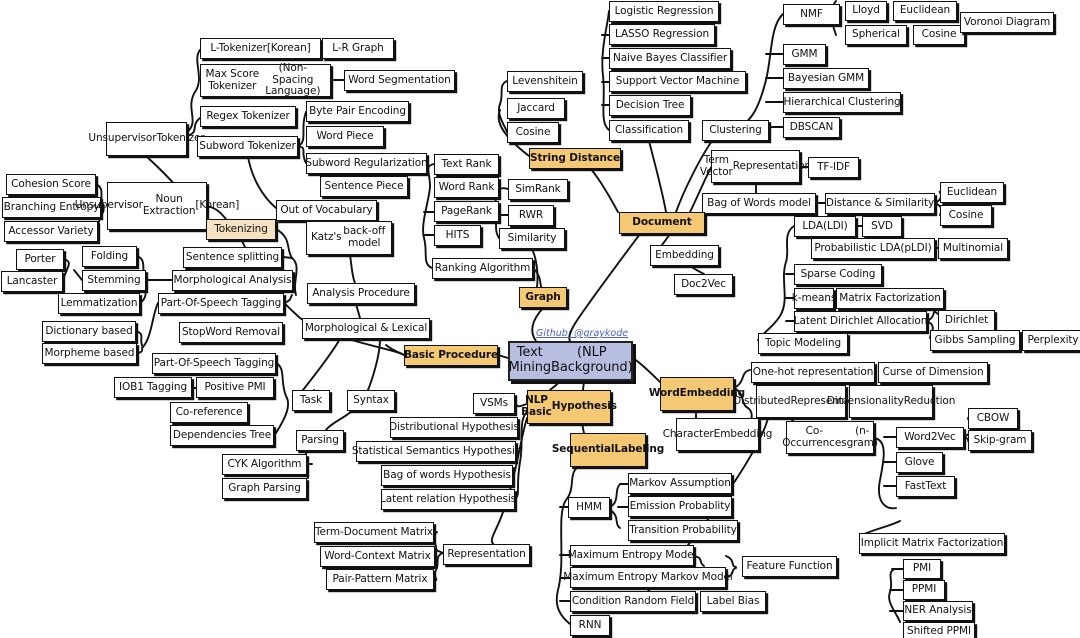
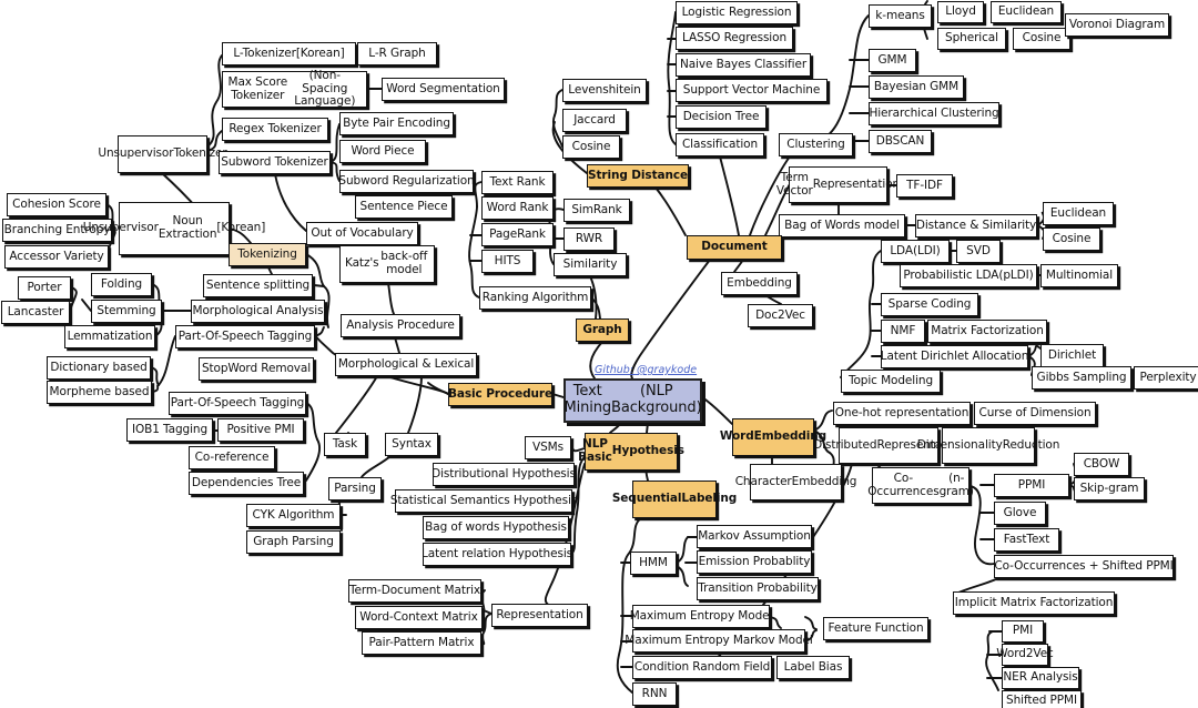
  Github: @graykode
  L-Tokenizer[Korean]
  L-R Graph
  Max Score Tokenizer
  (Non-Spacing Language)
  Word Segmentation
  Unsupervisor
  Tokeniz
  Regex Tokenizer
  Subword Tokenizer
  Byte Pair Encoding
  Word Piece
  Subword Regularization
  Sentence Piece
  Out of Vocabulary
  Katz's
  back-off model
  Cohesion Score
  Branching Entropy
  Accessor Variety
  Unsupervisor
  Noun Extraction
  [Korean]
  Porter
  Lancaster
  Folding
  Stemming
  Lemmatization
  Dictionary based
  Morpheme based
  Sentence splitting
  Morphological Analysis
  Part-Of-Speech Tagging
  StopWord Removal
  Part-Of-Speech Tagging
  IOB1 Tagging
  Positive PMI
  Co-reference
  Dependencies Tree
  CYK Algorithm
  Graph Parsing
  Analysis Procedure
  Morphological & Lexical
  Task
  Syntax
  Parsing
  VSMs
  Distributional Hypothesis
  Statistical Semantics Hypothesis
  Bag of words Hypothesis
  Latent relation Hypothesis
  Term-Document Matrix
  Word-Context Matrix
  Pair-Pattern Matrix
  Representation
  Text Rank
  Word Rank
  PageRank
  HITS
  Ranking Algorithm
  SimRank
  RWR
  Similarity
  Levenshitein
  Jaccard
  Cosine
  Logistic Regression
  LASSO Regression
  Naive Bayes Classifier
  Support Vector Machine
  Decision Tree
  Classification
  Clustering
- NMF
+ k-means
  GMM
  Bayesian GMM
  Hierarchical Clustering
  DBSCAN
  Lloyd
  Euclidean
  Spherical
  Cosine
  Voronoi Diagram
  Term Vector
  Representatio
  TF-IDF
  Bag of Words model
  Distance & Similarity
  Euclidean
  Cosine
  LDA(LDI)
  SVD
  Probabilistic LDA(pLDI)
  Multinomial
  Sparse Coding
- k-means
+ NMF
  Matrix Factorization
  Latent Dirichlet Allocation
  Dirichlet
  Gibbs Sampling
  Perplexity
  Topic Modeling
  One-hot representation
  Curse of Dimension
  Distributed
  Representa
  Dimensionality
  Reduction
  Co-Occurrences
  (n-gram)
- Word2Vec
+ PPMI
  CBOW
  Skip-gram
  Glove
  FastText
+ Co-Occurrences + Shifted PPMI
  Implicit Matrix Factorization
  PMI
- PPMI
+ Word2Vec
  NER Analysis
  Shifted PPMI
  Character
  Embedding
  Embedding
  Doc2Vec
  HMM
  Markov Assumption
  Emission Probablity
  Transition Probability
  Maximum Entropy Model
  Maximum Entropy Markov Model
  Feature Function
  Condition Random Field
  Label Bias
  RNN
  Tokenizing
  String Distance
  Graph
  Basic Procedure
  NLP Basic
  Hypothesis
  Sequential
  Labeling
  Word
  Embedding
  Document
  Text Mining
  (NLP Background)
